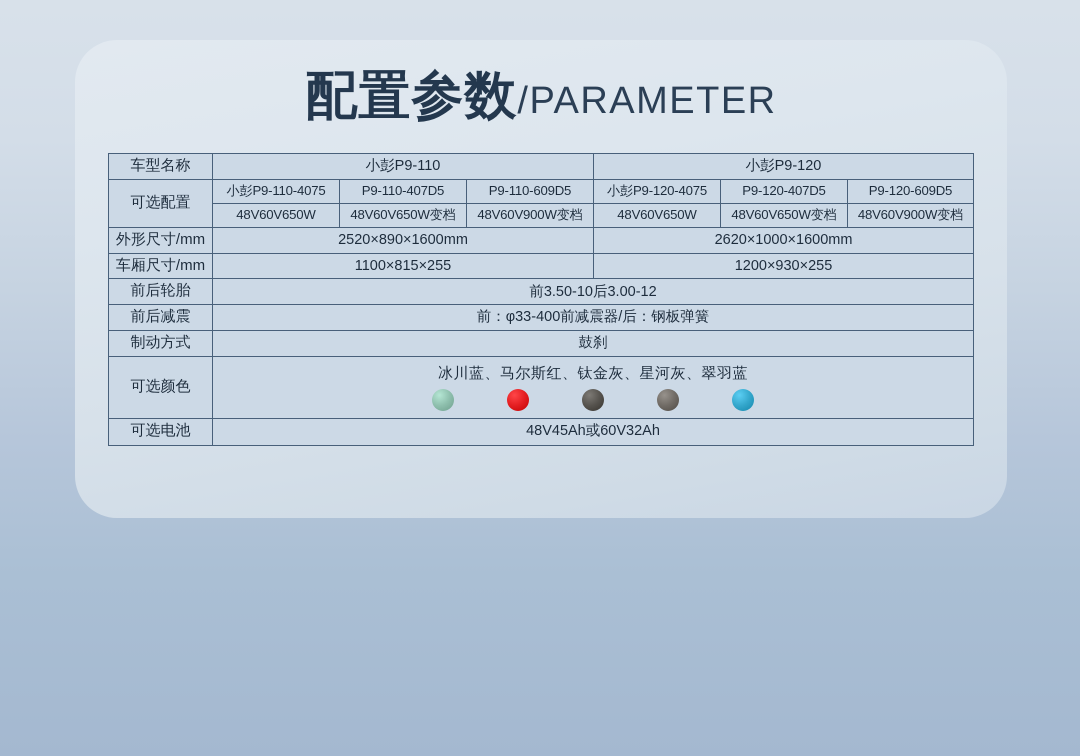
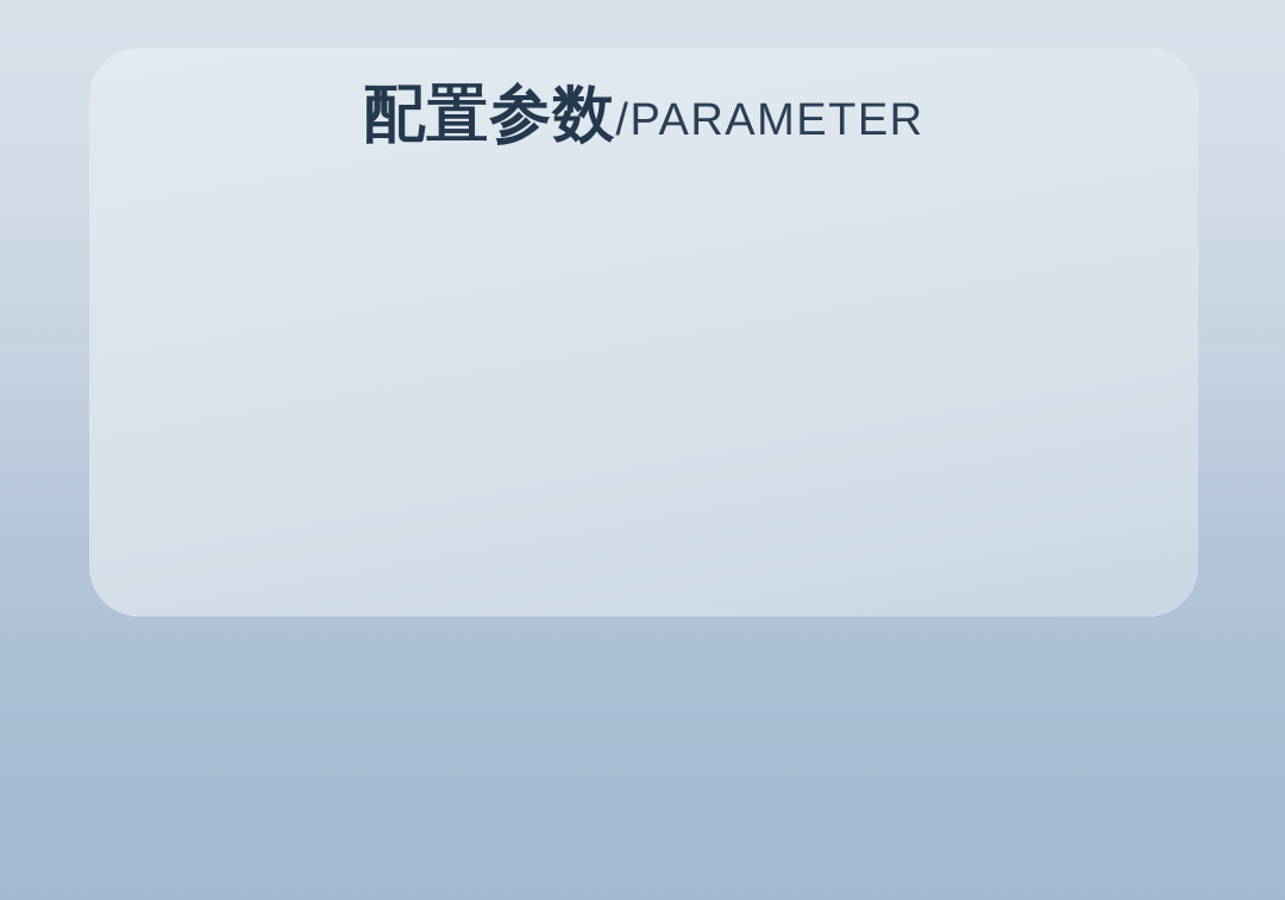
  配置参数/PARAMETER
- 车型名称	小彭P9-110	小彭P9-120
- 可选配置	小彭P9-110-4075	P9-110-407D5	P9-110-609D5	小彭P9-120-4075	P9-120-407D5	P9-120-609D5
- 48V60V650W	48V60V650W变档	48V60V900W变档	48V60V650W	48V60V650W变档	48V60V900W变档
- 外形尺寸/mm	2520×890×1600mm	2620×1000×1600mm
- 车厢尺寸/mm	1100×815×255	1200×930×255
- 前后轮胎	前3.50-10后3.00-12
- 前后减震	前：φ33-400前减震器/后：钢板弹簧
- 制动方式	鼓刹
- 可选颜色	冰川蓝、马尔斯红、钛金灰、星河灰、翠羽蓝
- 可选电池	48V45Ah或60V32Ah
